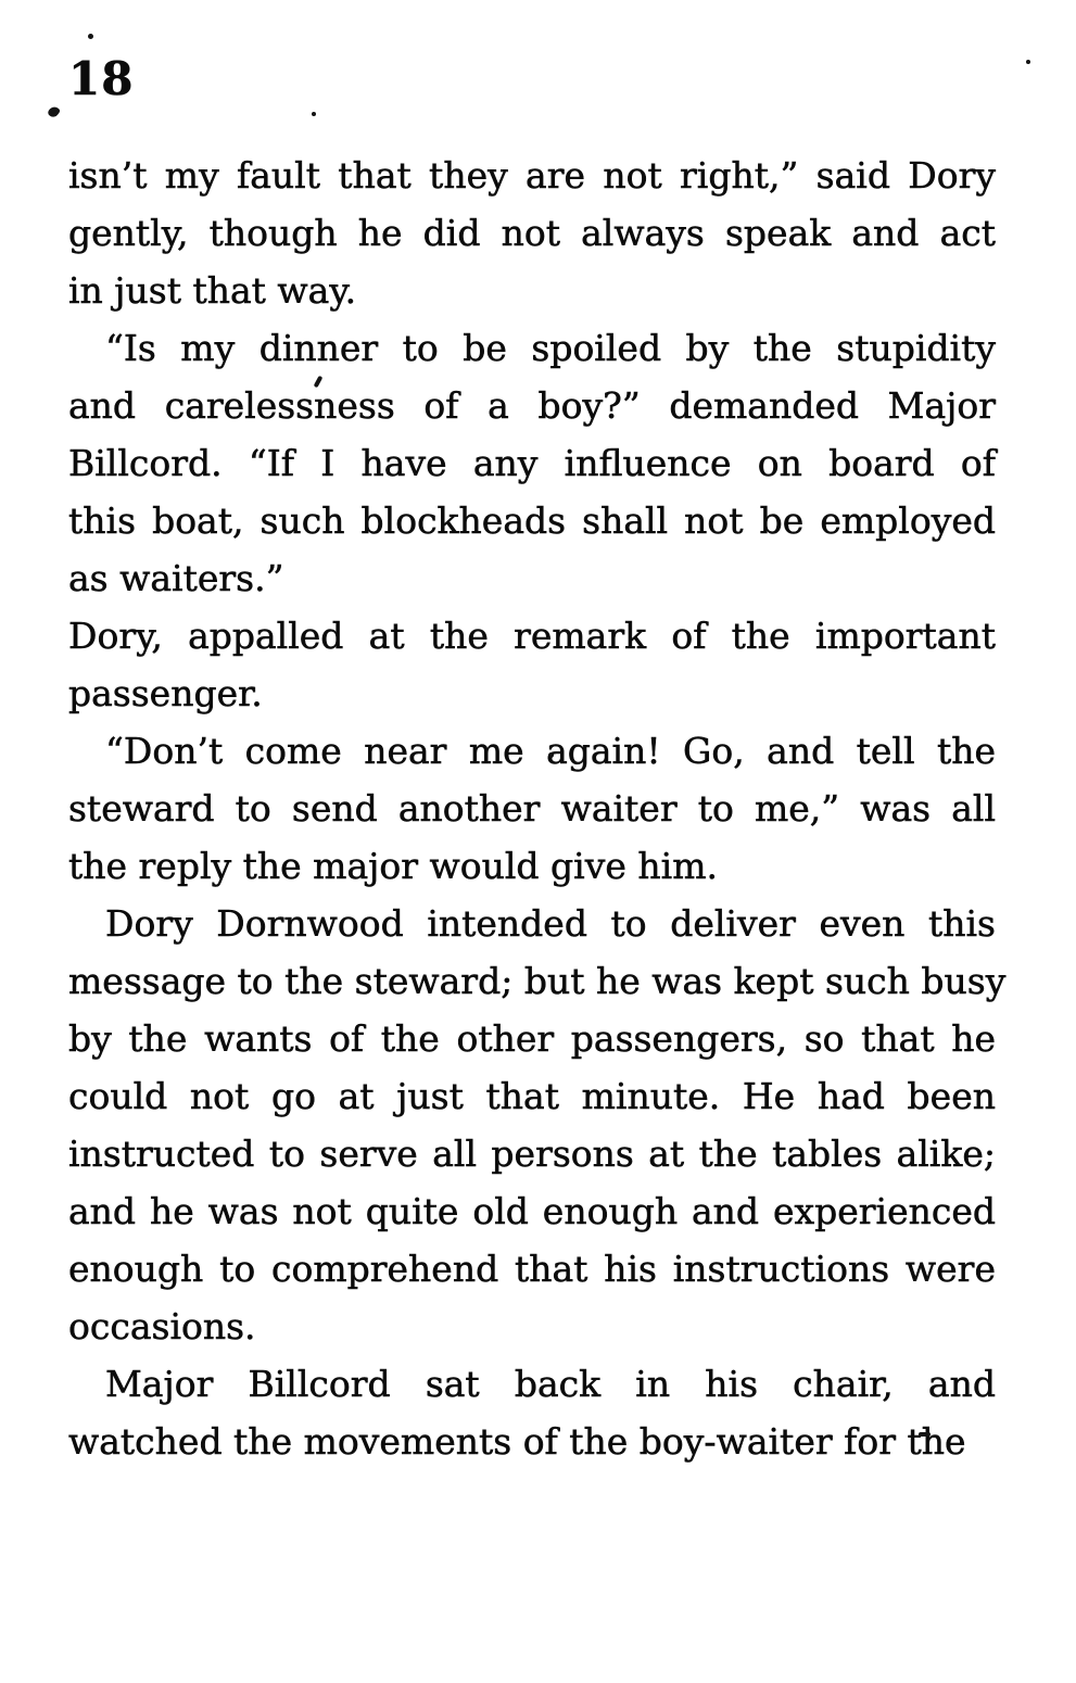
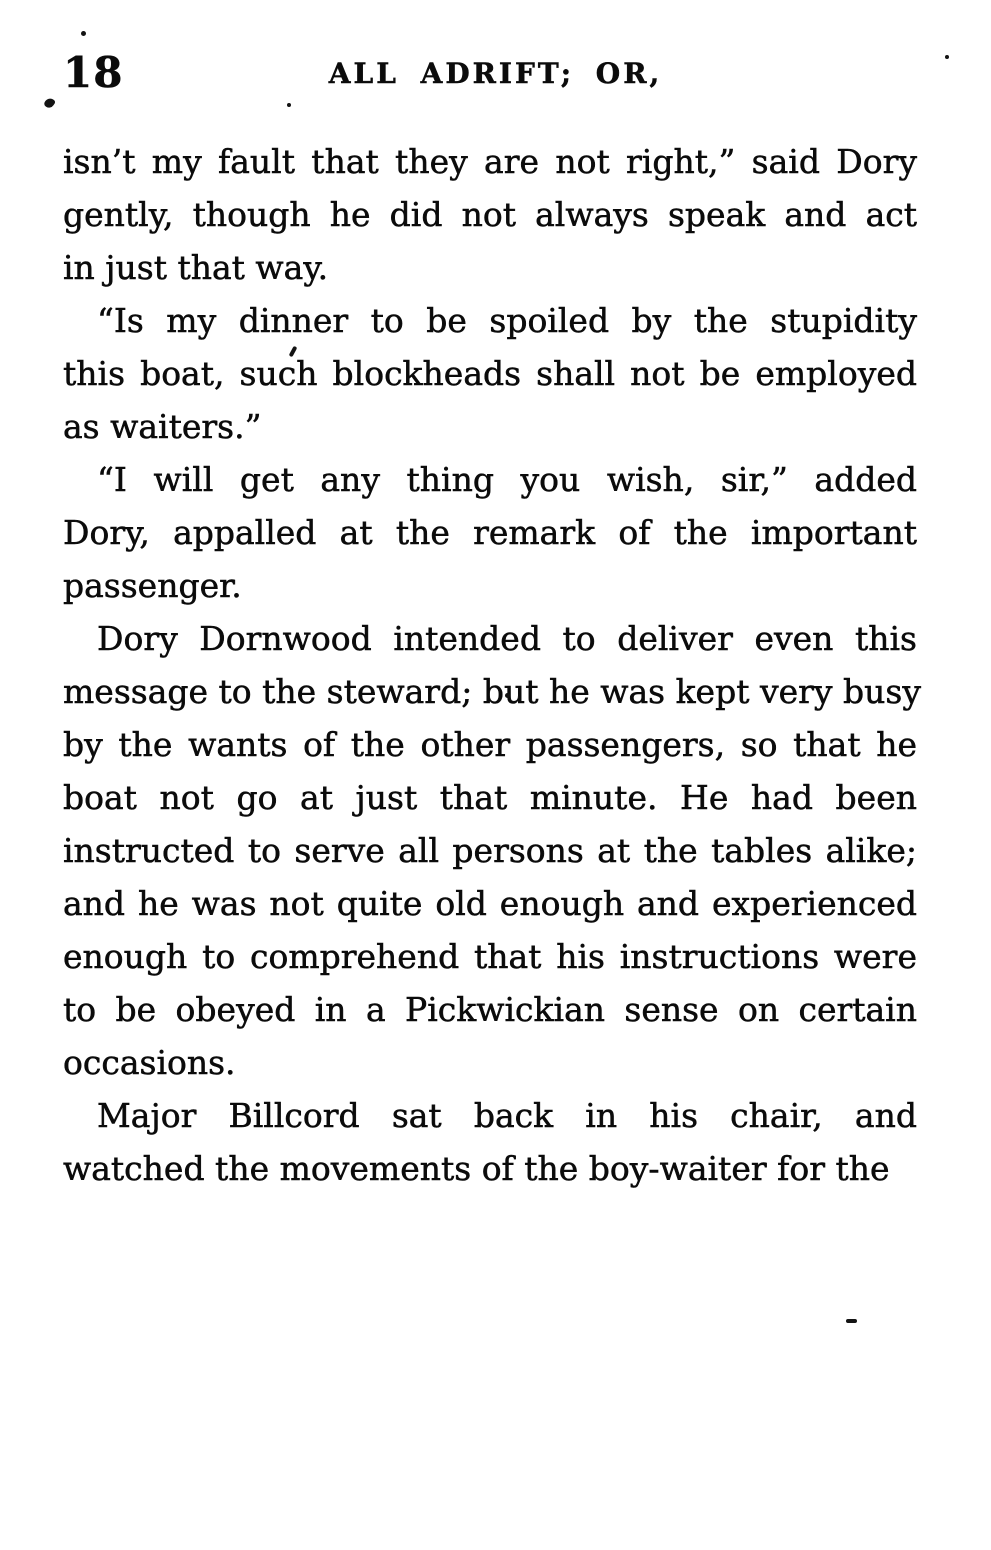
  18
+ ALL ADRIFT; OR,
  isn’t my fault that they are not right,” said Dory
  gently, though he did not always speak and act
  in just that way.
  “Is my dinner to be spoiled by the stupidity
- and carelessness of a boy?” demanded Major
- Billcord. “If I have any influence on board of
  this boat, such blockheads shall not be employed
  as waiters.”
+ “I will get any thing you wish, sir,” added
  Dory, appalled at the remark of the important
  passenger.
- “Don’t come near me again! Go, and tell the
- steward to send another waiter to me,” was all
- the reply the major would give him.
  Dory Dornwood intended to deliver even this
- message to the steward; but he was kept such busy
+ message to the steward; but he was kept very busy
  by the wants of the other passengers, so that he
- could not go at just that minute. He had been
+ boat not go at just that minute. He had been
  instructed to serve all persons at the tables alike;
  and he was not quite old enough and experienced
  enough to comprehend that his instructions were
+ to be obeyed in a Pickwickian sense on certain
  occasions.
  Major Billcord sat back in his chair, and
  watched the movements of the boy-waiter for the
